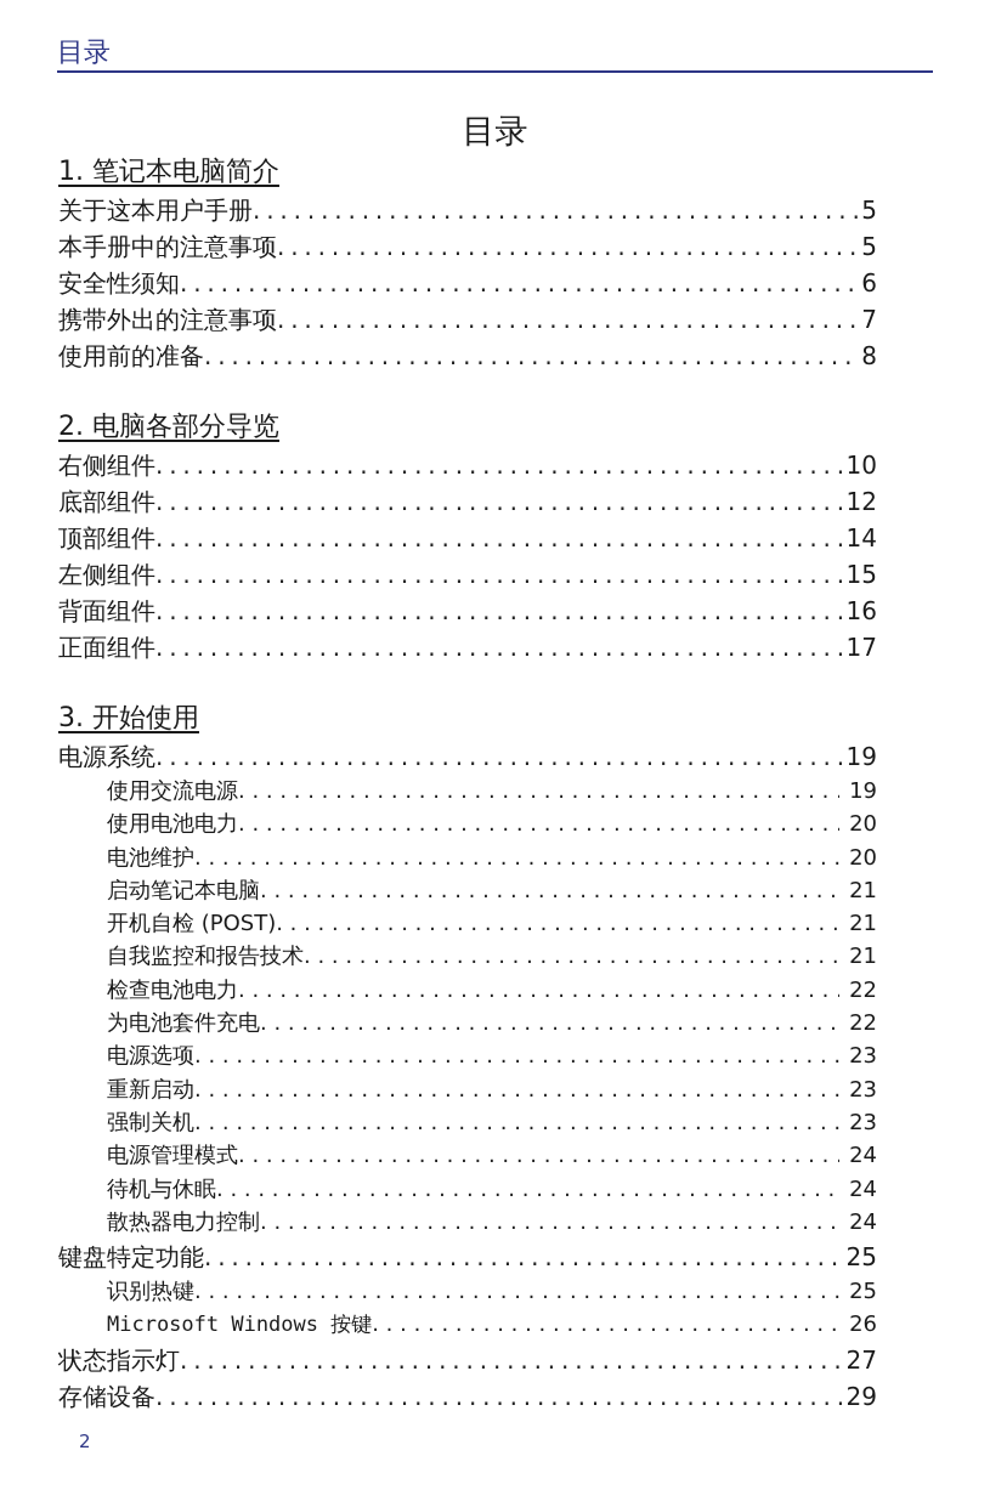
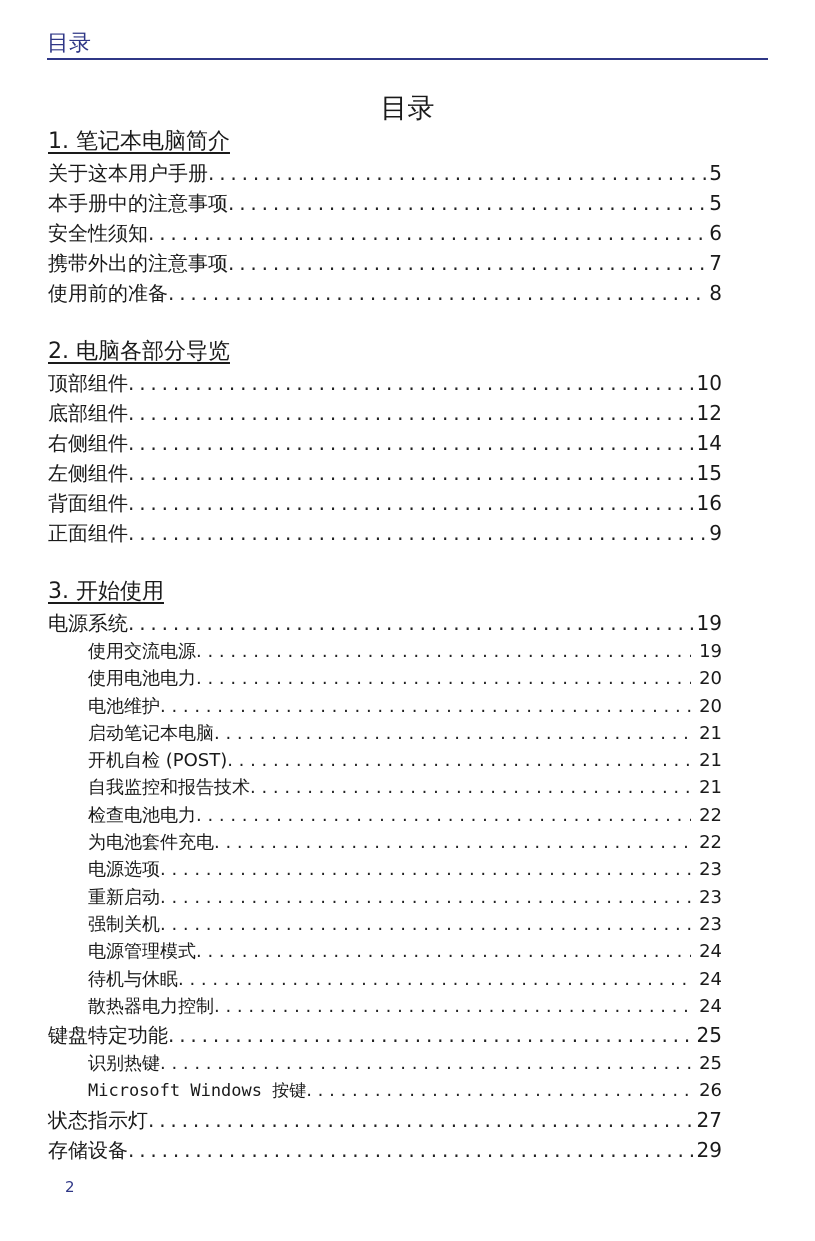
  目录
  目录
  1. 笔记本电脑简介
  关于这本用户手册
  5
  本手册中的注意事项
  5
  安全性须知
  6
  携带外出的注意事项
  7
  使用前的准备
  8
  2. 电脑各部分导览
- 右侧组件
+ 顶部组件
  10
  底部组件
  12
- 顶部组件
+ 右侧组件
  14
  左侧组件
  15
  背面组件
  16
  正面组件
- 17
+ 9
  3. 开始使用
  电源系统
  19
  使用交流电源
  19
  使用电池电力
  20
  电池维护
  20
  启动笔记本电脑
  21
  开机自检 (POST)
  21
  自我监控和报告技术
  21
  检查电池电力
  22
  为电池套件充电
  22
  电源选项
  23
  重新启动
  23
  强制关机
  23
  电源管理模式
  24
  待机与休眠
  24
  散热器电力控制
  24
  键盘特定功能
  25
  识别热键
  25
  Microsoft Windows 按键
  26
  状态指示灯
  27
  存储设备
  29
  2
